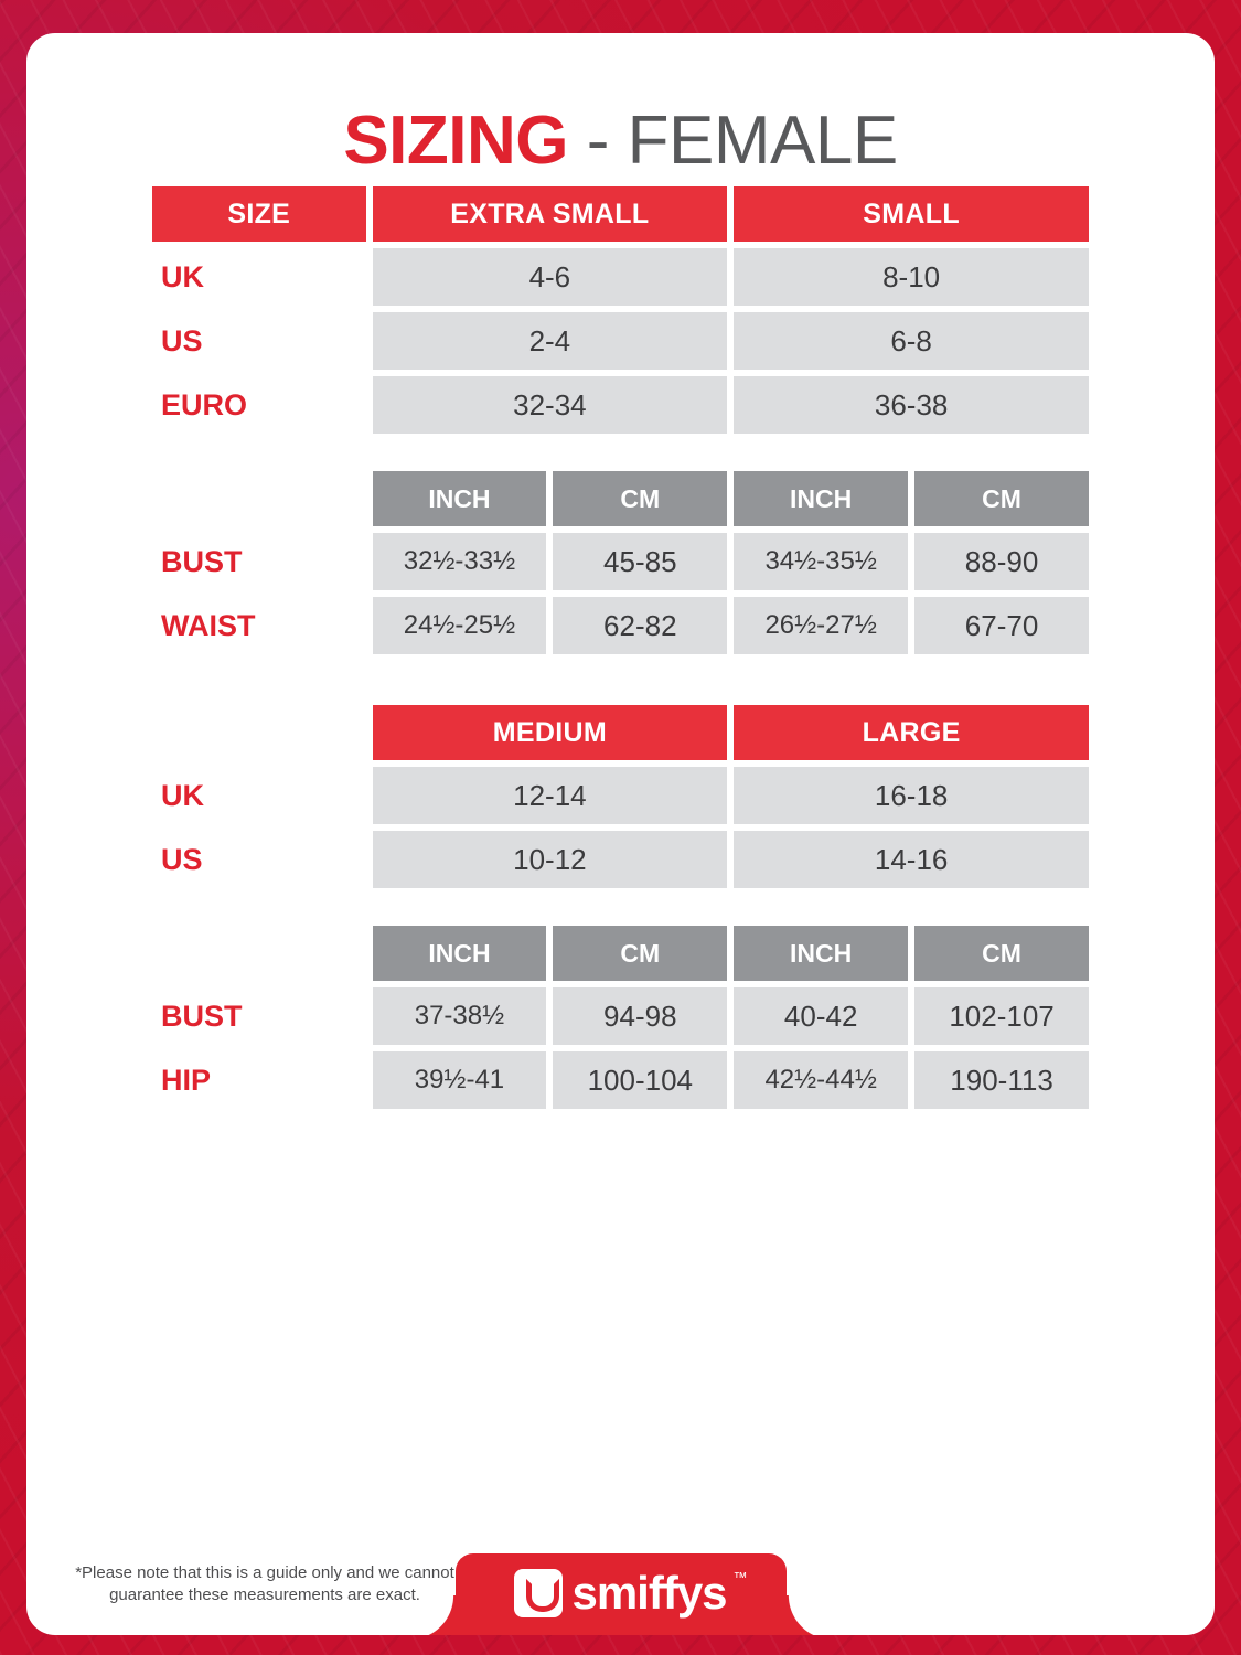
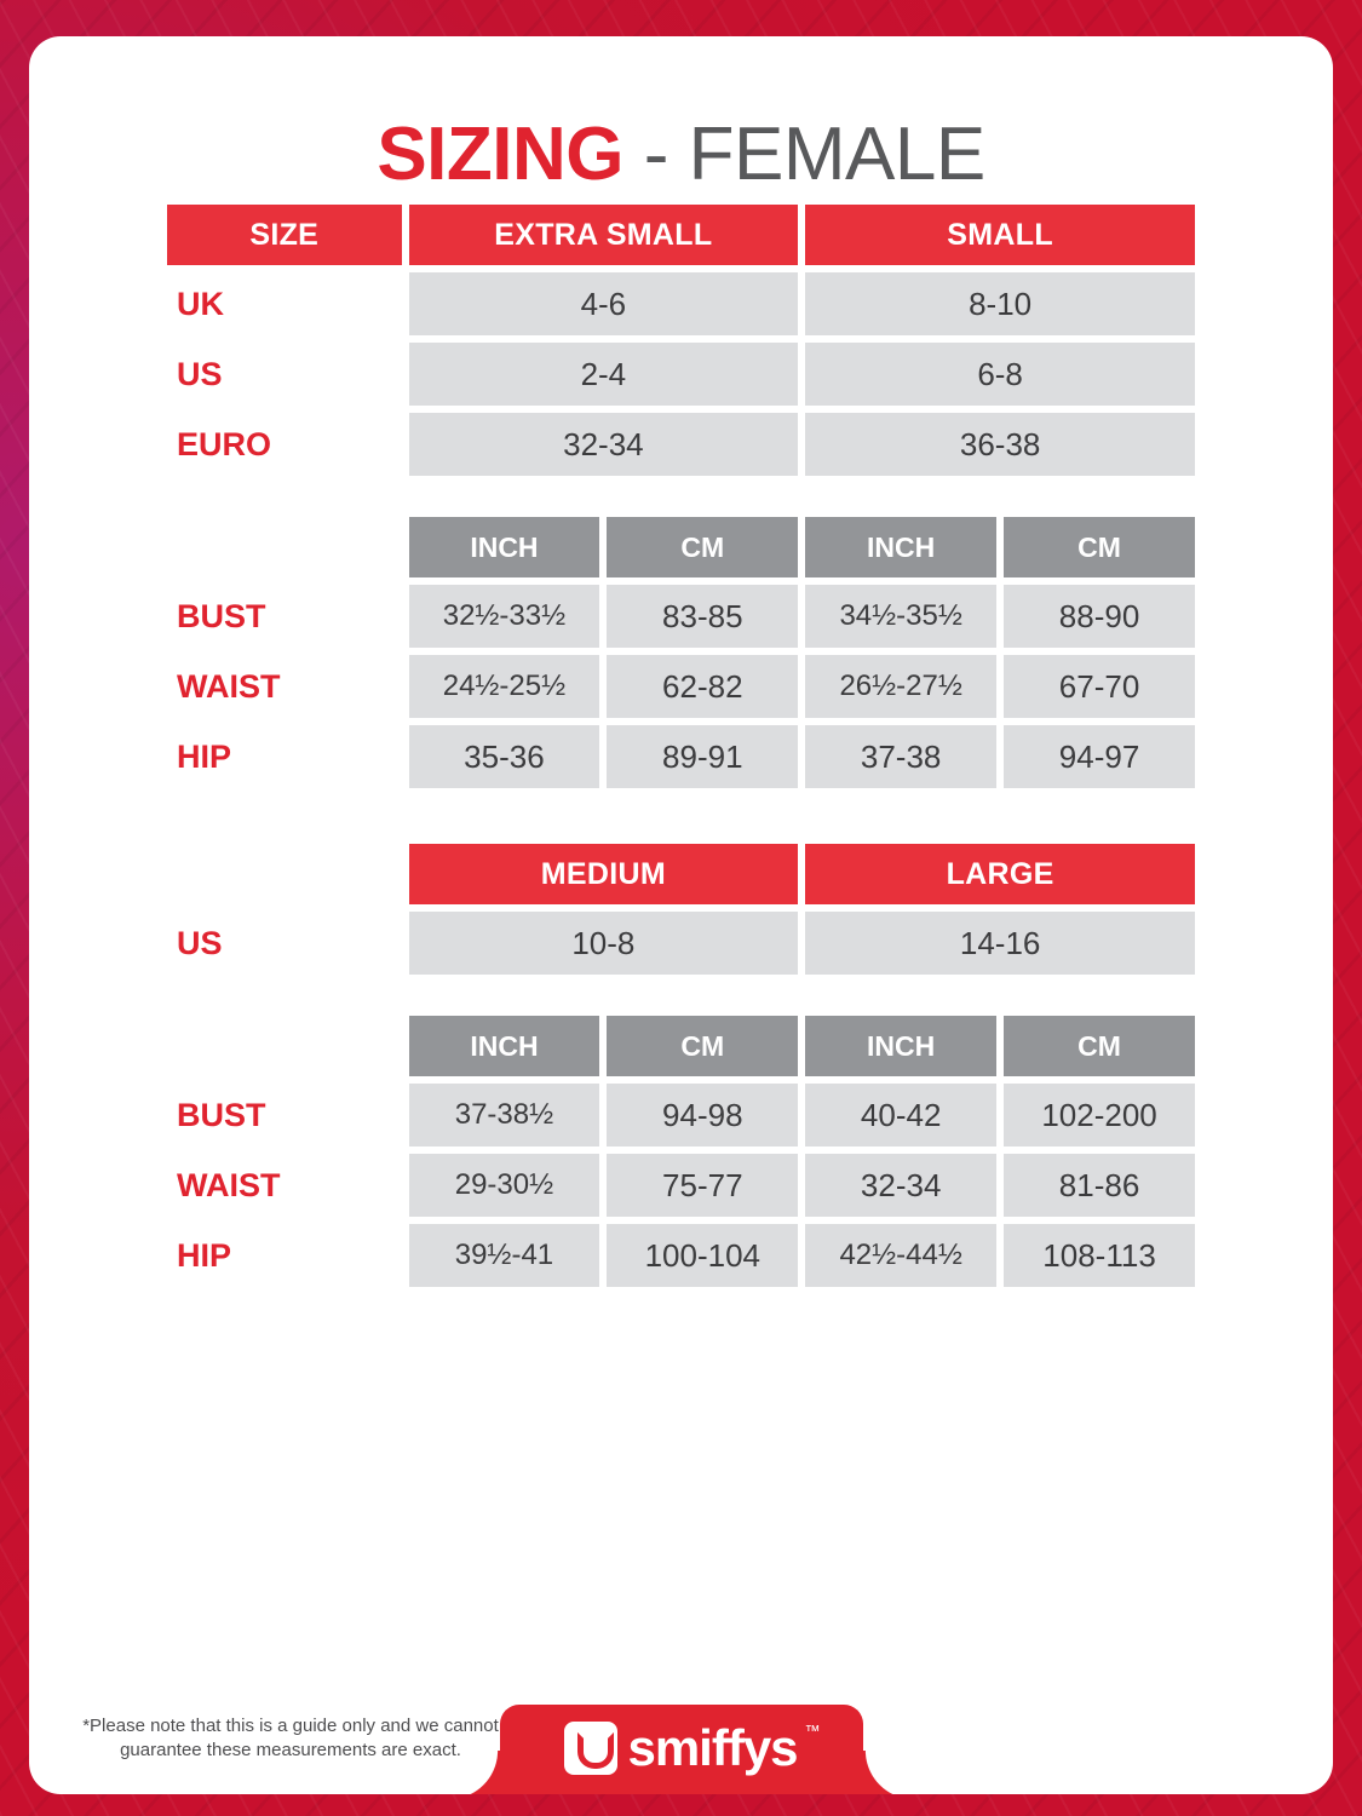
  SIZING - FEMALE
  SIZE	EXTRA SMALL	SMALL
  UK	4-6	8-10
  US	2-4	6-8
  EURO	32-34	36-38
  	INCH	CM	INCH	CM
- BUST	32½-33½	45-85	34½-35½	88-90
+ BUST	32½-33½	83-85	34½-35½	88-90
  WAIST	24½-25½	62-82	26½-27½	67-70
+ HIP	35-36	89-91	37-38	94-97
  	MEDIUM	LARGE
- UK	12-14	16-18
- US	10-12	14-16
+ US	10-8	14-16
  	INCH	CM	INCH	CM
- BUST	37-38½	94-98	40-42	102-107
+ BUST	37-38½	94-98	40-42	102-200
+ WAIST	29-30½	75-77	32-34	81-86
- HIP	39½-41	100-104	42½-44½	190-113
+ HIP	39½-41	100-104	42½-44½	108-113
  *Please note that this is a guide only and we cannot guarantee these measurements are exac
  smiffys
  ™
